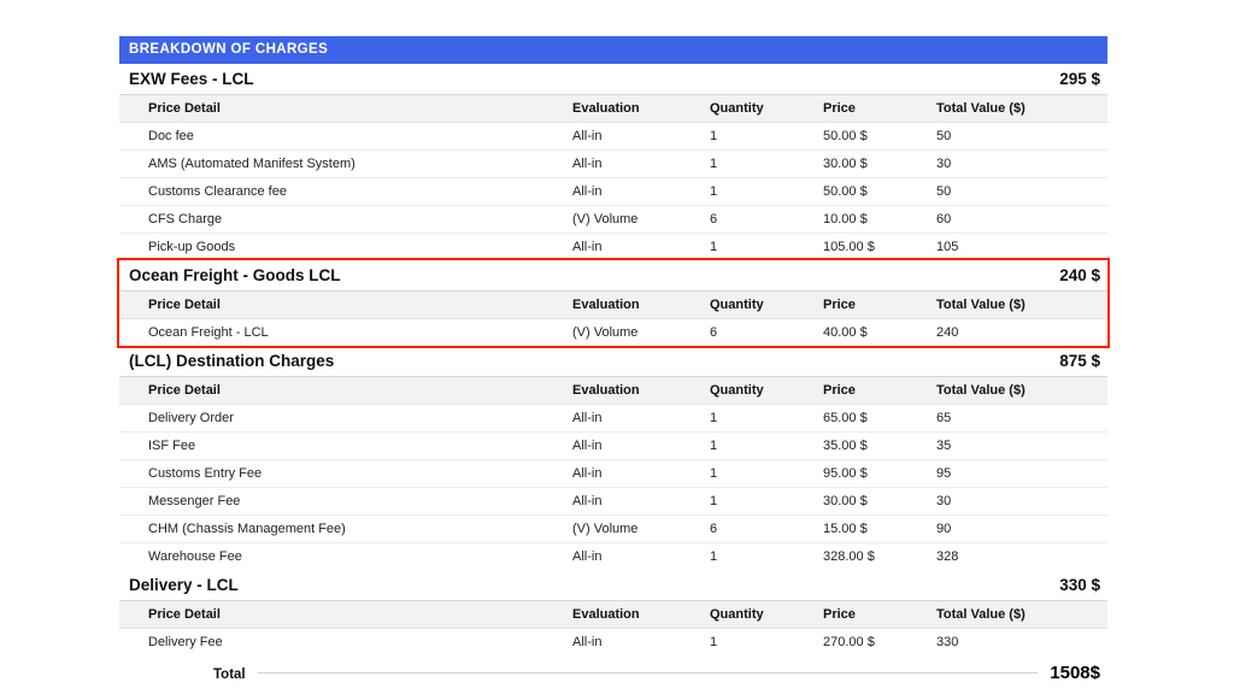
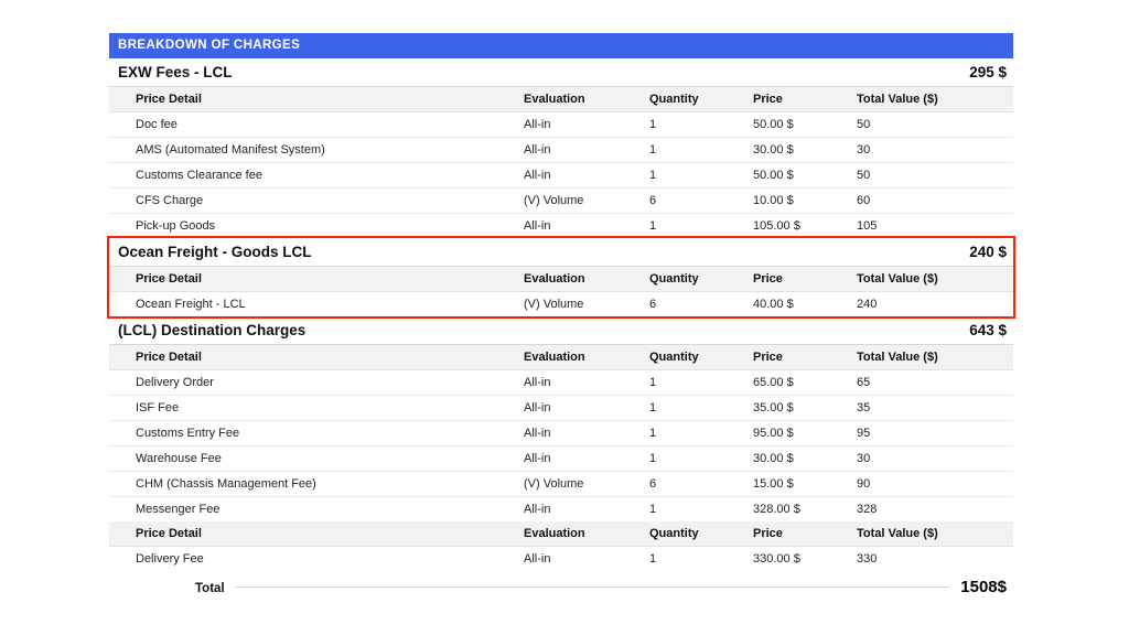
  BREAKDOWN OF CHARGES
  EXW Fees - LCL
  295 $
  Price Detail	Evaluation	Quantity	Price	Total Value ($)
  Doc fee	All-in	1	50.00 $	50
  AMS (Automated Manifest System)	All-in	1	30.00 $	30
  Customs Clearance fee	All-in	1	50.00 $	50
  CFS Charge	(V) Volume	6	10.00 $	60
  Pick-up Goods	All-in	1	105.00 $	105
  Ocean Freight - Goods LCL
  240 $
  Price Detail	Evaluation	Quantity	Price	Total Value ($)
  Ocean Freight - LCL	(V) Volume	6	40.00 $	240
  (LCL) Destination Charges
- 875 $
+ 643 $
  Price Detail	Evaluation	Quantity	Price	Total Value ($)
  Delivery Order	All-in	1	65.00 $	65
  ISF Fee	All-in	1	35.00 $	35
  Customs Entry Fee	All-in	1	95.00 $	95
- Messenger Fee	All-in	1	30.00 $	30
+ Warehouse Fee	All-in	1	30.00 $	30
  CHM (Chassis Management Fee)	(V) Volume	6	15.00 $	90
- Warehouse Fee	All-in	1	328.00 $	328
+ Messenger Fee	All-in	1	328.00 $	328
- Delivery - LCL
- 330 $
  Price Detail	Evaluation	Quantity	Price	Total Value ($)
- Delivery Fee	All-in	1	270.00 $	330
+ Delivery Fee	All-in	1	330.00 $	330
  Total
  1508$
